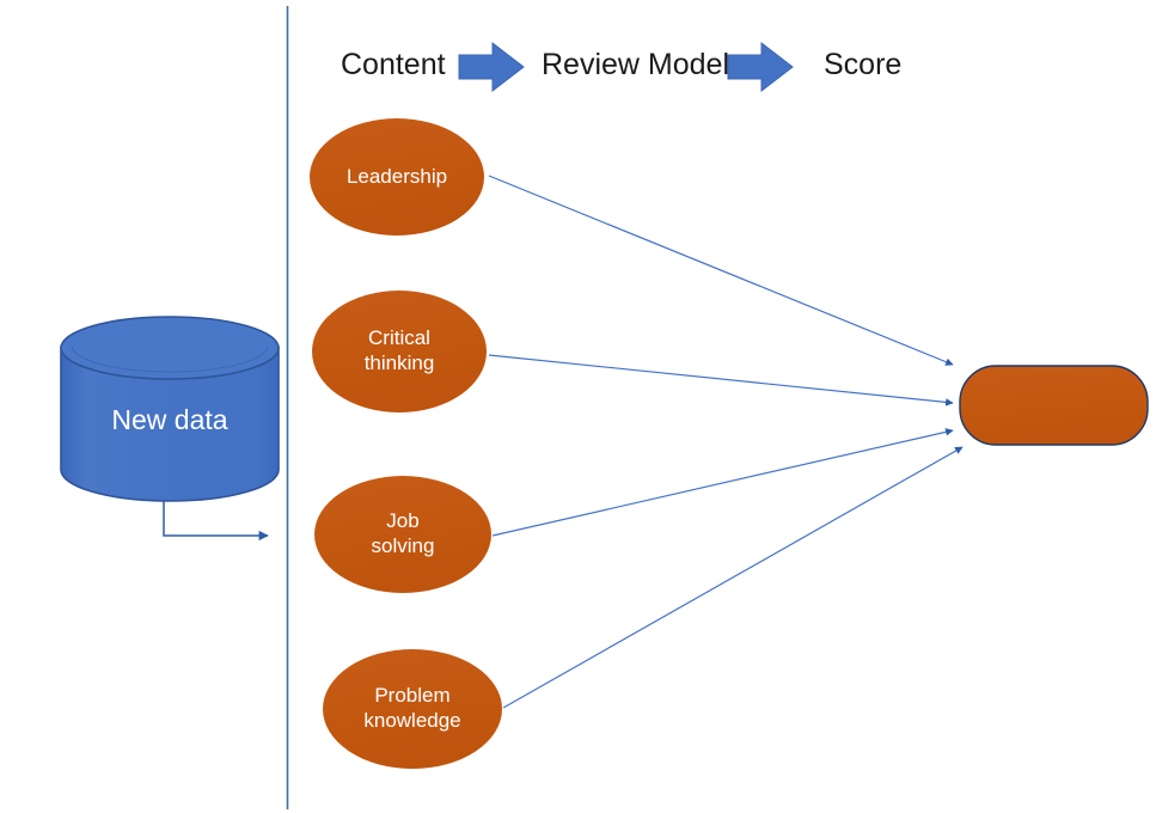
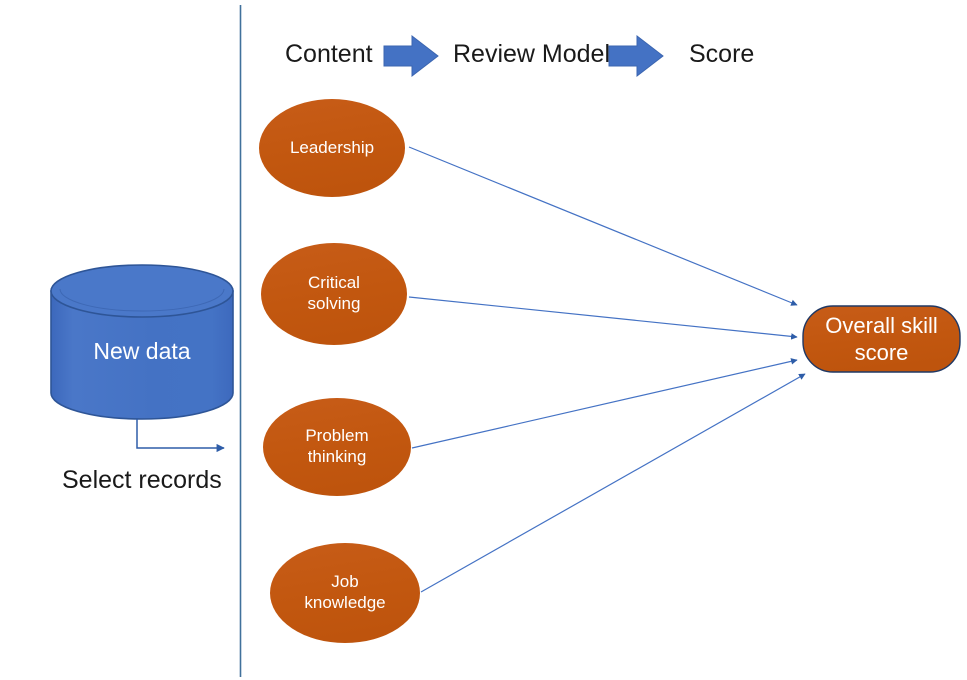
  Content
  Review Model
  Score
  New data
+ Select records
  Leadership
  Critical
- thinking
+ solving
- Job
+ Problem
- solving
+ thinking
- Problem
+ Job
  knowledge
+ Overall skill
+ score
